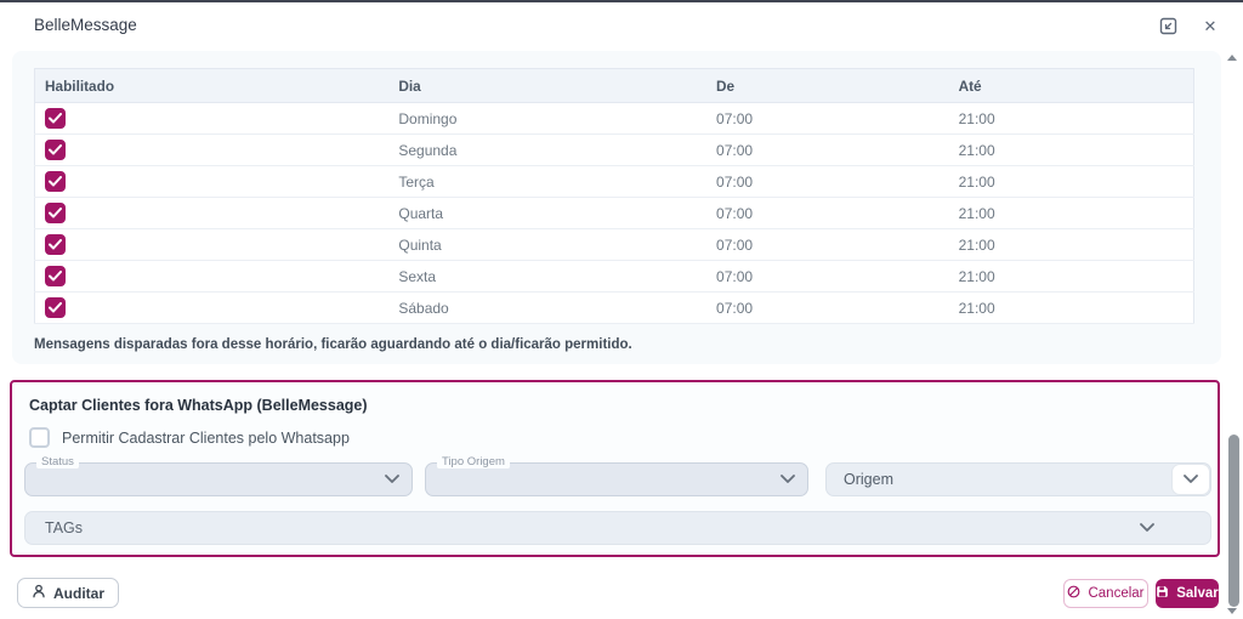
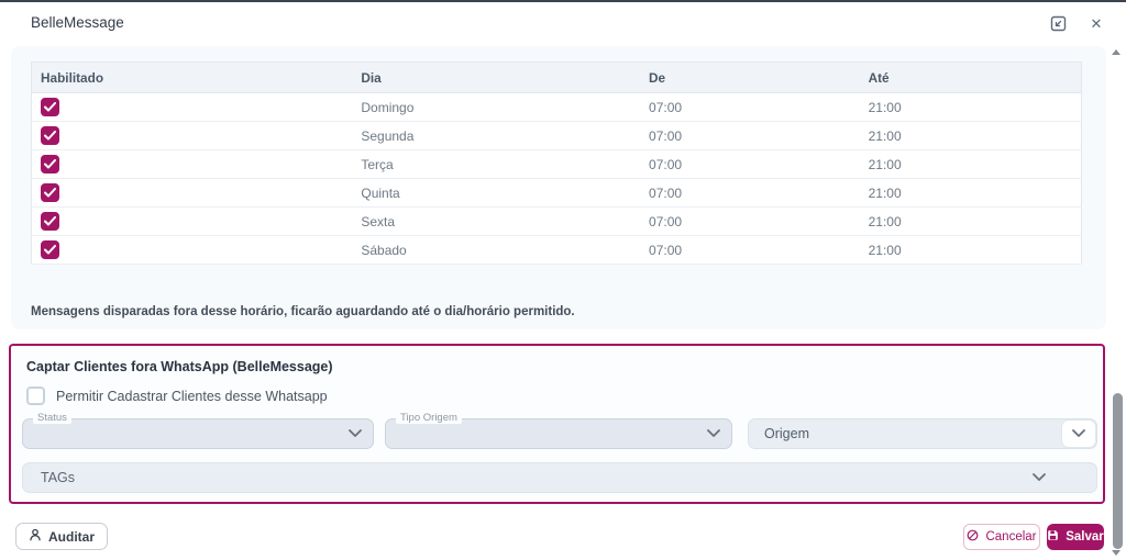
  BelleMessage
  ✕
  Habilitado	Dia	De	Até
  	Domingo	07:00	21:00
  	Segunda	07:00	21:00
  	Terça	07:00	21:00
- 	Quarta	07:00	21:00
  	Quinta	07:00	21:00
  	Sexta	07:00	21:00
  	Sábado	07:00	21:00
- Mensagens disparadas fora desse horário, ficarão aguardando até o dia/ficarão permitido.
+ Mensagens disparadas fora desse horário, ficarão aguardando até o dia/horário permitido.
  Captar Clientes fora WhatsApp (BelleMessage)
- Permitir Cadastrar Clientes pelo Whatsapp
+ Permitir Cadastrar Clientes desse Whatsapp
  Status
  Tipo Origem
  Origem
  TAGs
  Auditar
  Cancelar
  Salvar
